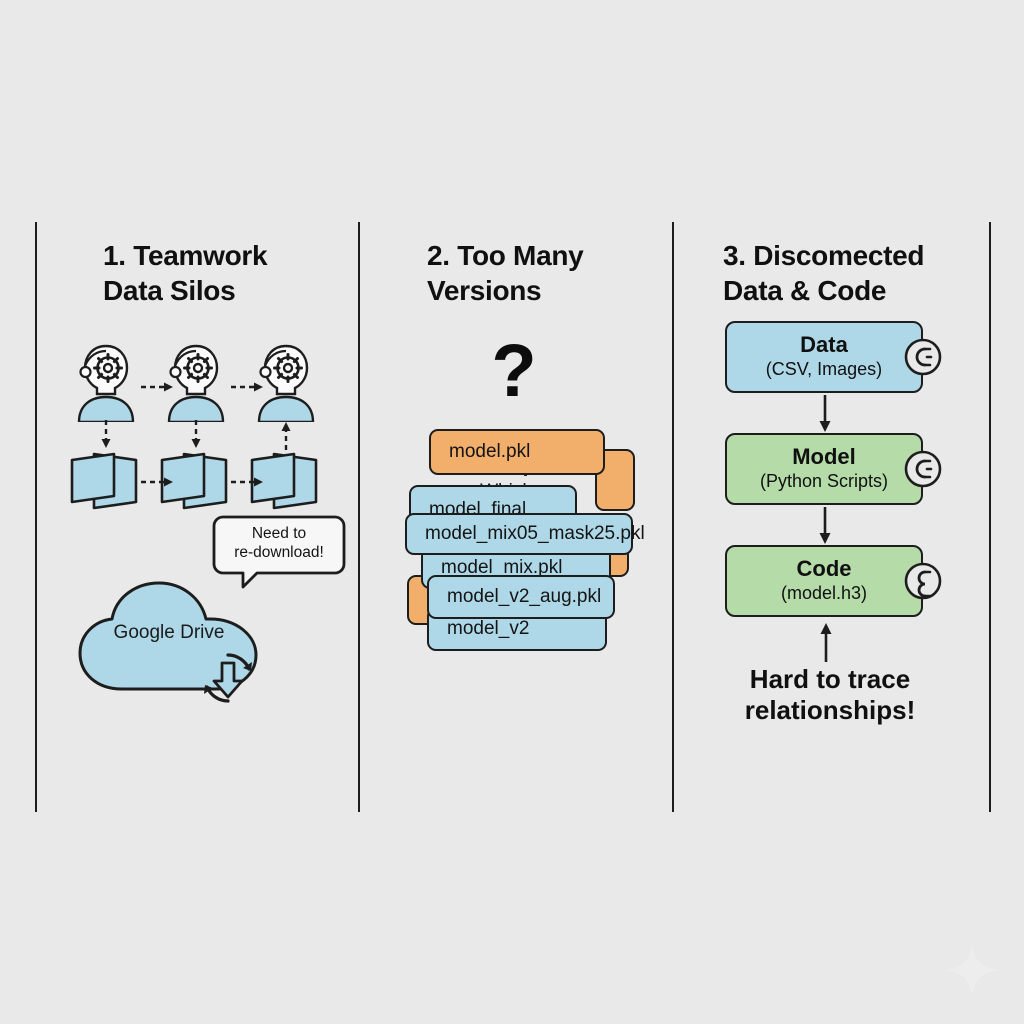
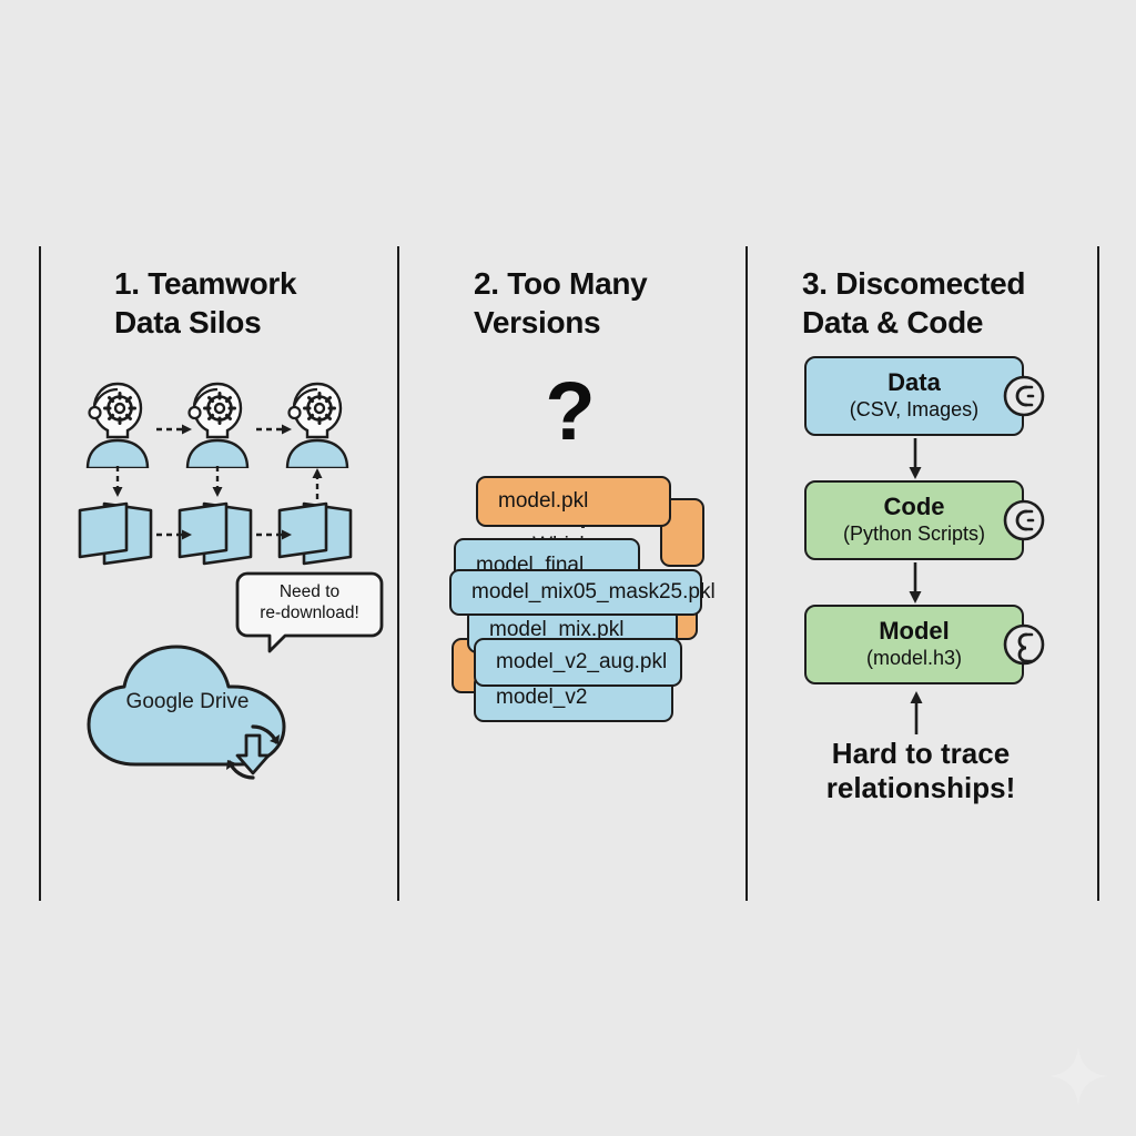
  1. Teamwork
  Data Silos
  Google Drive
  Need to
  re-download!
  2. Too Many
  Versions
  ?
  model.pkl
  model_final
  model_mix05_mask25.pkl
  model_mix.pkl
  model_v2_aug.pkl
  model_v2
  3. Discomected
  Data & Code
  Data
  (CSV, Images)
- Model
+ Code
  (Python Scripts)
- Code
+ Model
  (model.h3)
  Hard to trace
  relationships!
